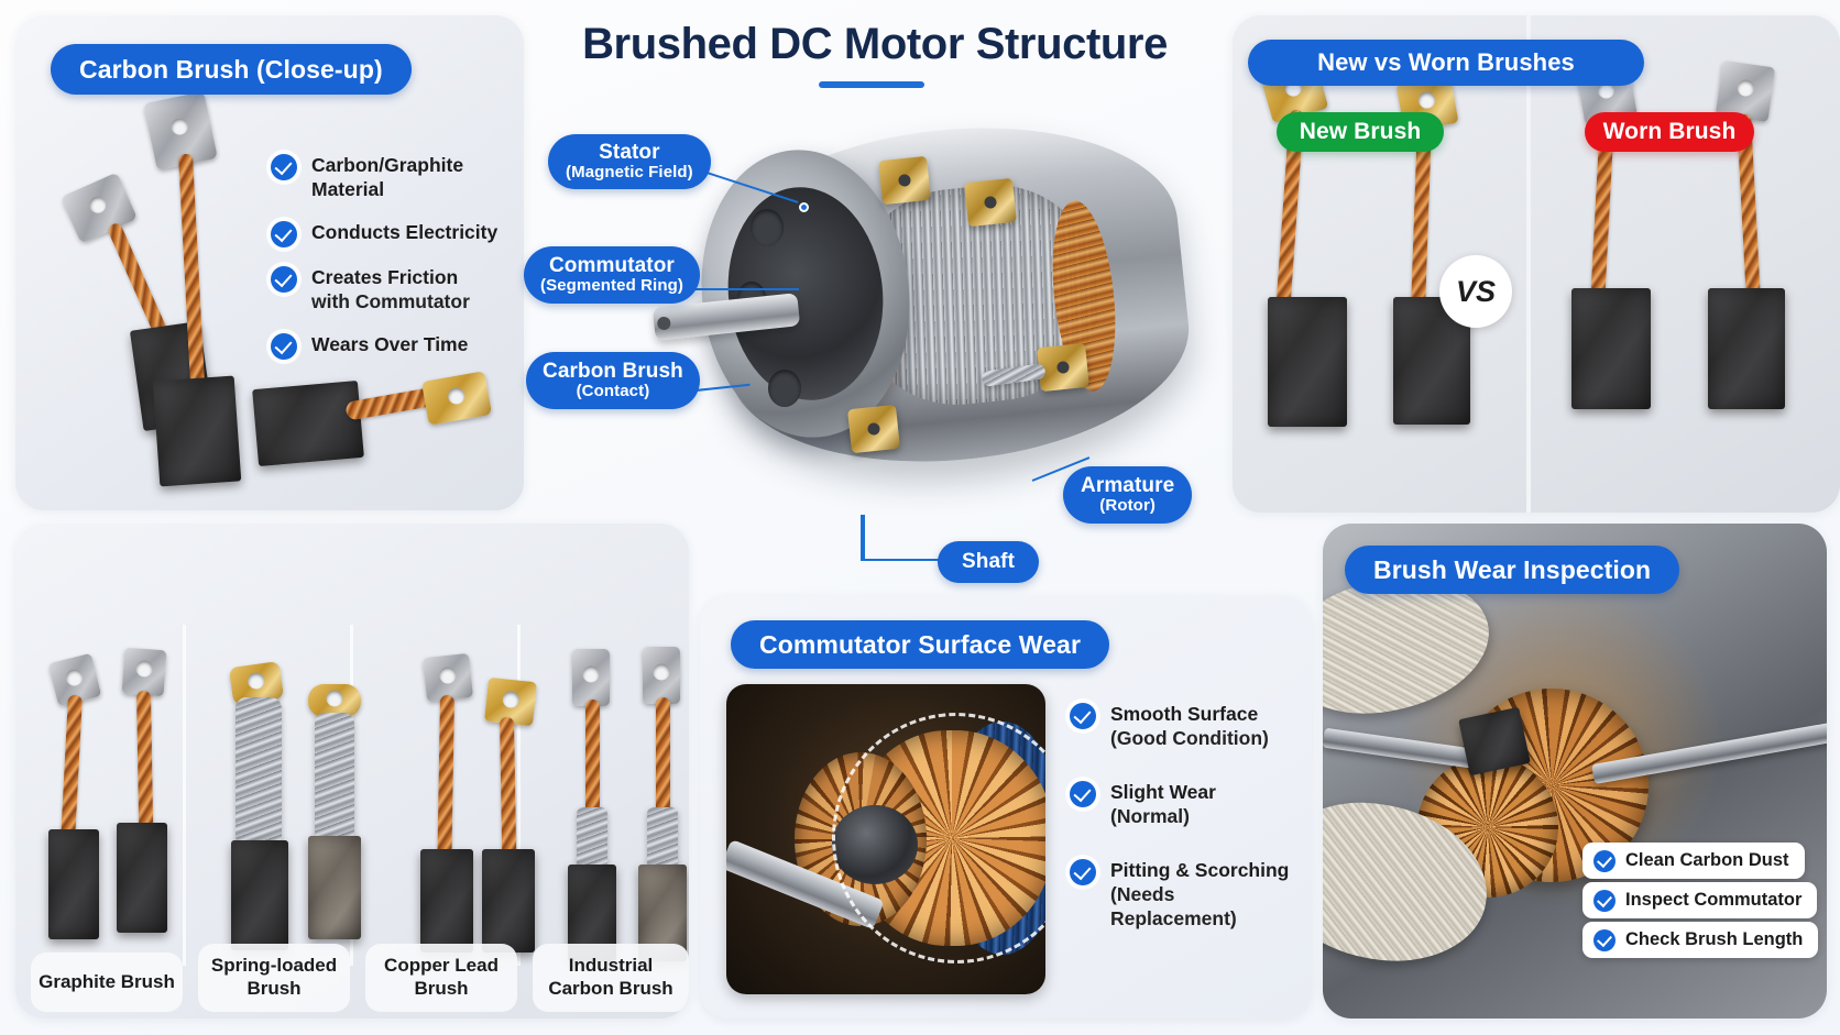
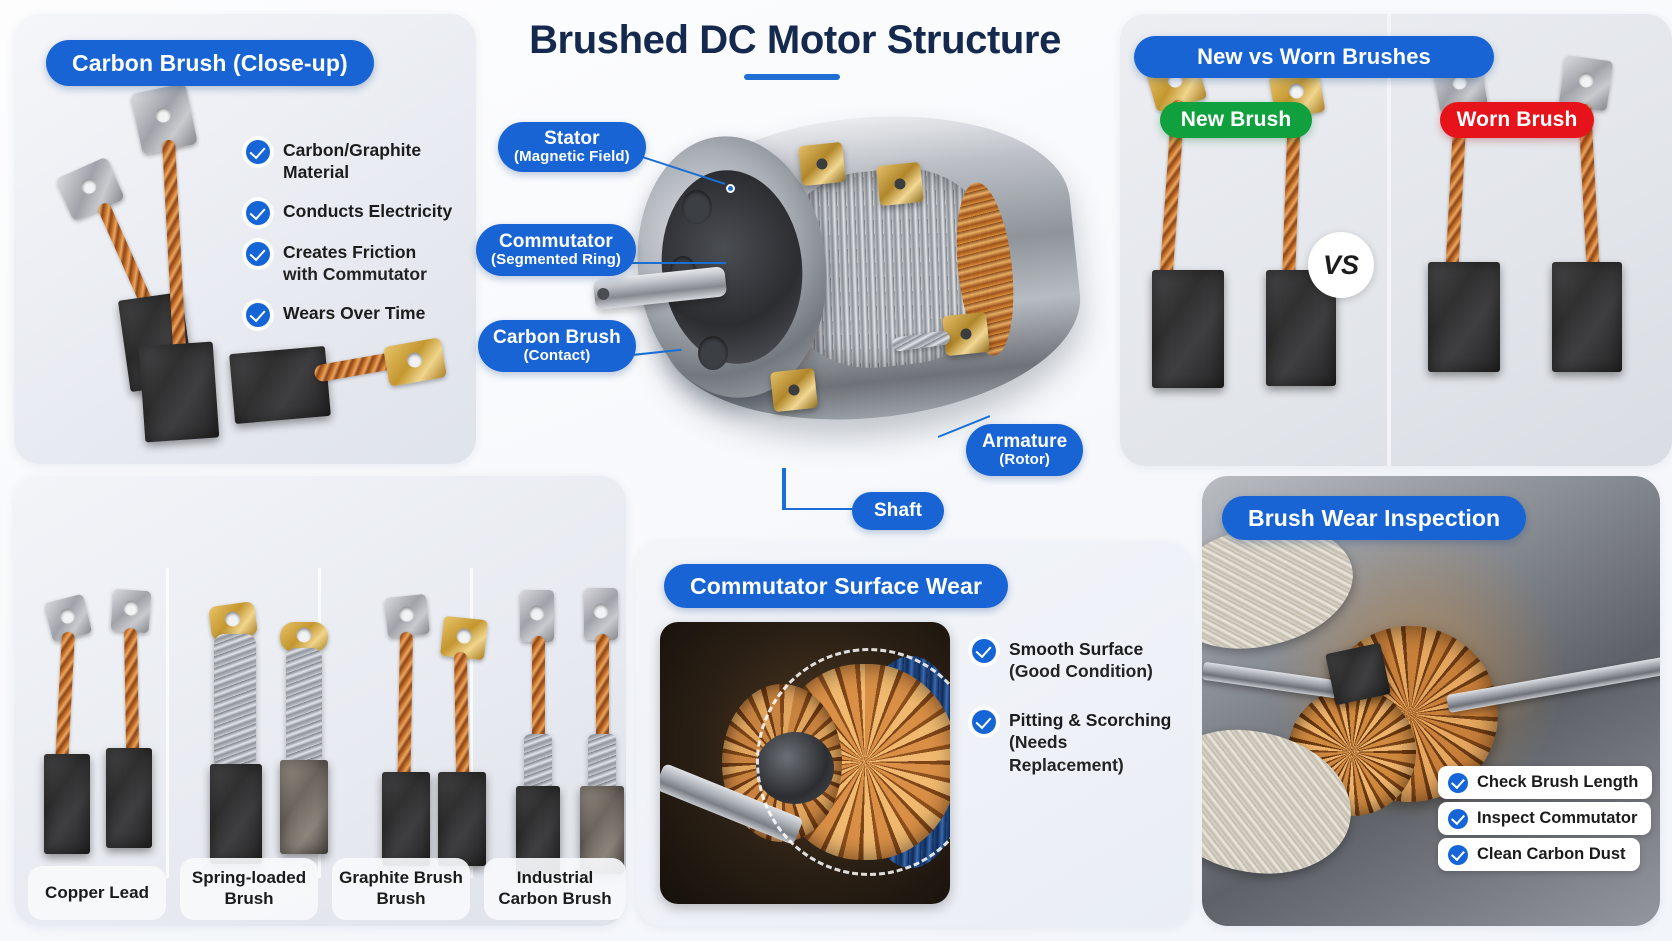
  Brushed DC Motor Structure
  Carbon Brush (Close-up)
  Carbon/Graphite Material
  Conducts Electricity
  Creates Friction
  with Commutator
  Wears Over Time
  Stator
  (Magnetic Field)
  Commutator
  (Segmented Ring)
  Carbon Brush
  (Contact)
  Armature
  (Rotor)
  Shaft
  New vs Worn Brushes
  New Brush
  Worn Brush
  VS
- Graphite Brush
+ Copper Lead
  Spring-loaded
  Brush
- Copper Lead
+ Graphite Brush
  Brush
  Industrial
  Carbon Brush
  Commutator Surface Wear
  Smooth Surface
  (Good Condition)
- Slight Wear
- (Normal)
  Pitting & Scorching
  (Needs Replacement)
  Brush Wear Inspection
- Clean Carbon Dust
+ Check Brush Length
  Inspect Commutator
- Check Brush Length
+ Clean Carbon Dust
